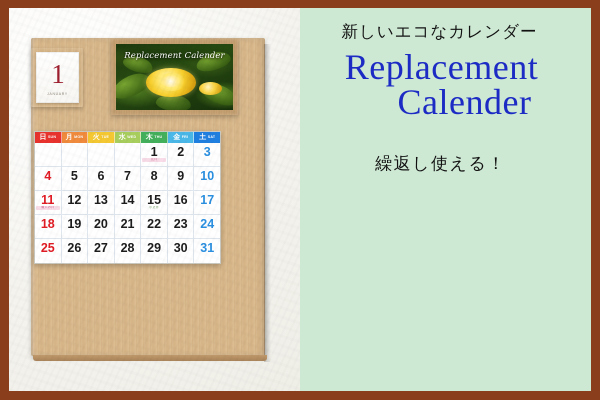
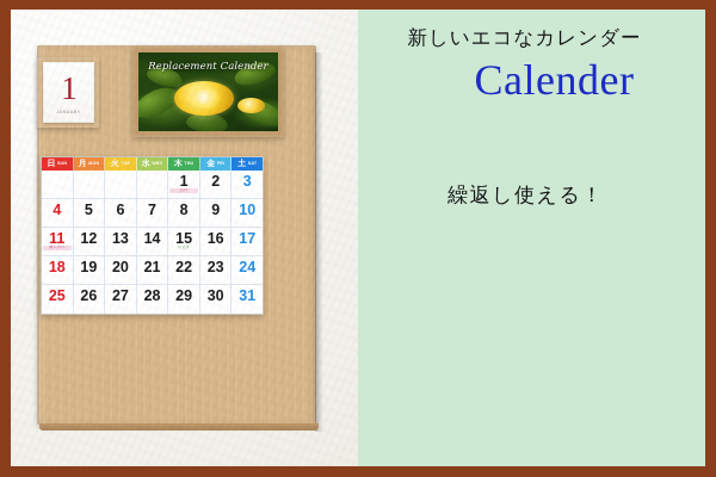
  新しいエコなカレンダー
- Replacement
  Calender
  繰返し使える！
